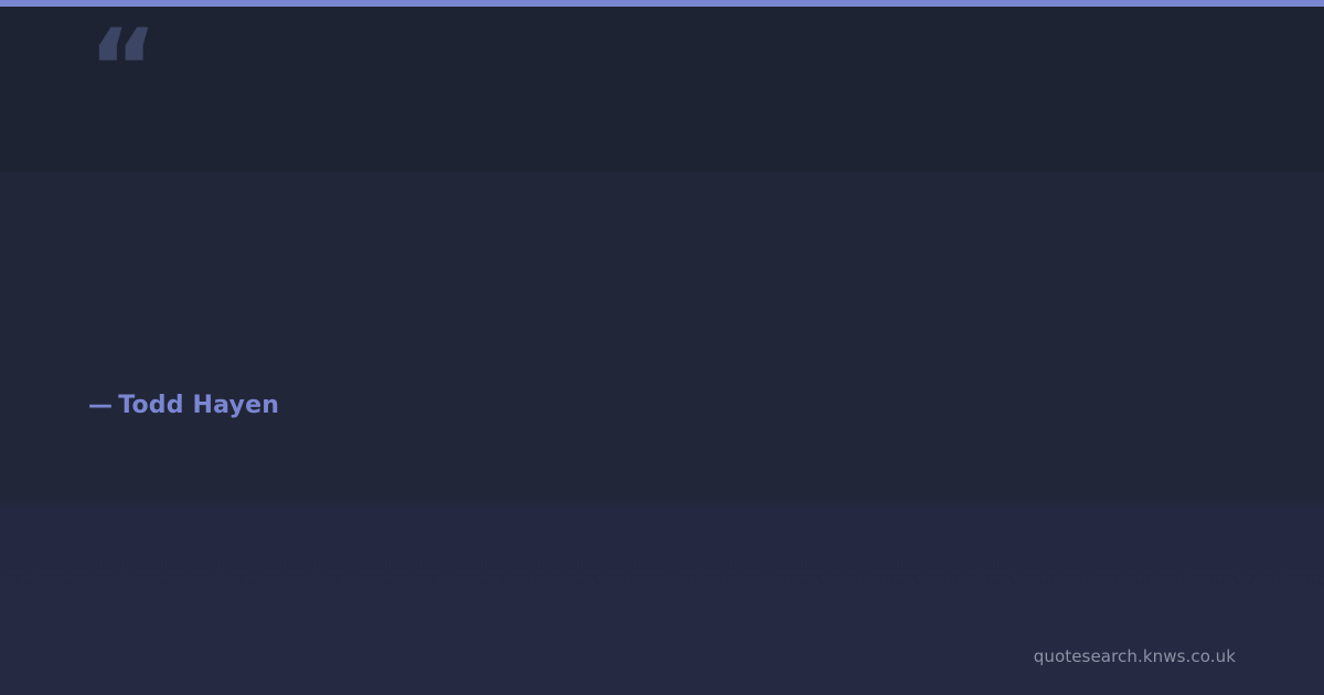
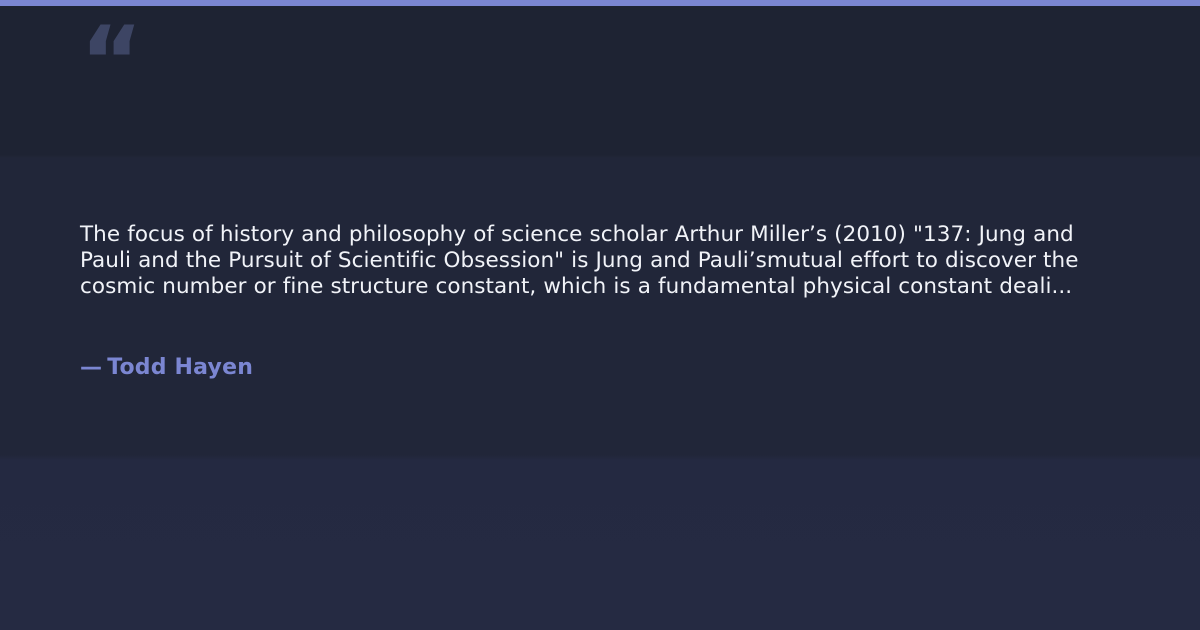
  “
+ The focus of history and philosophy of science scholar Arthur Miller’s (2010) "137: Jung and Pauli and the Pursuit of Scientific Obsession" is Jung and Pauli’smutual effort to discover the cosmic number or fine structure constant, which is a fundamental physical constant deali...
  — Todd Hayen
- quotesearch.knws.co.uk
